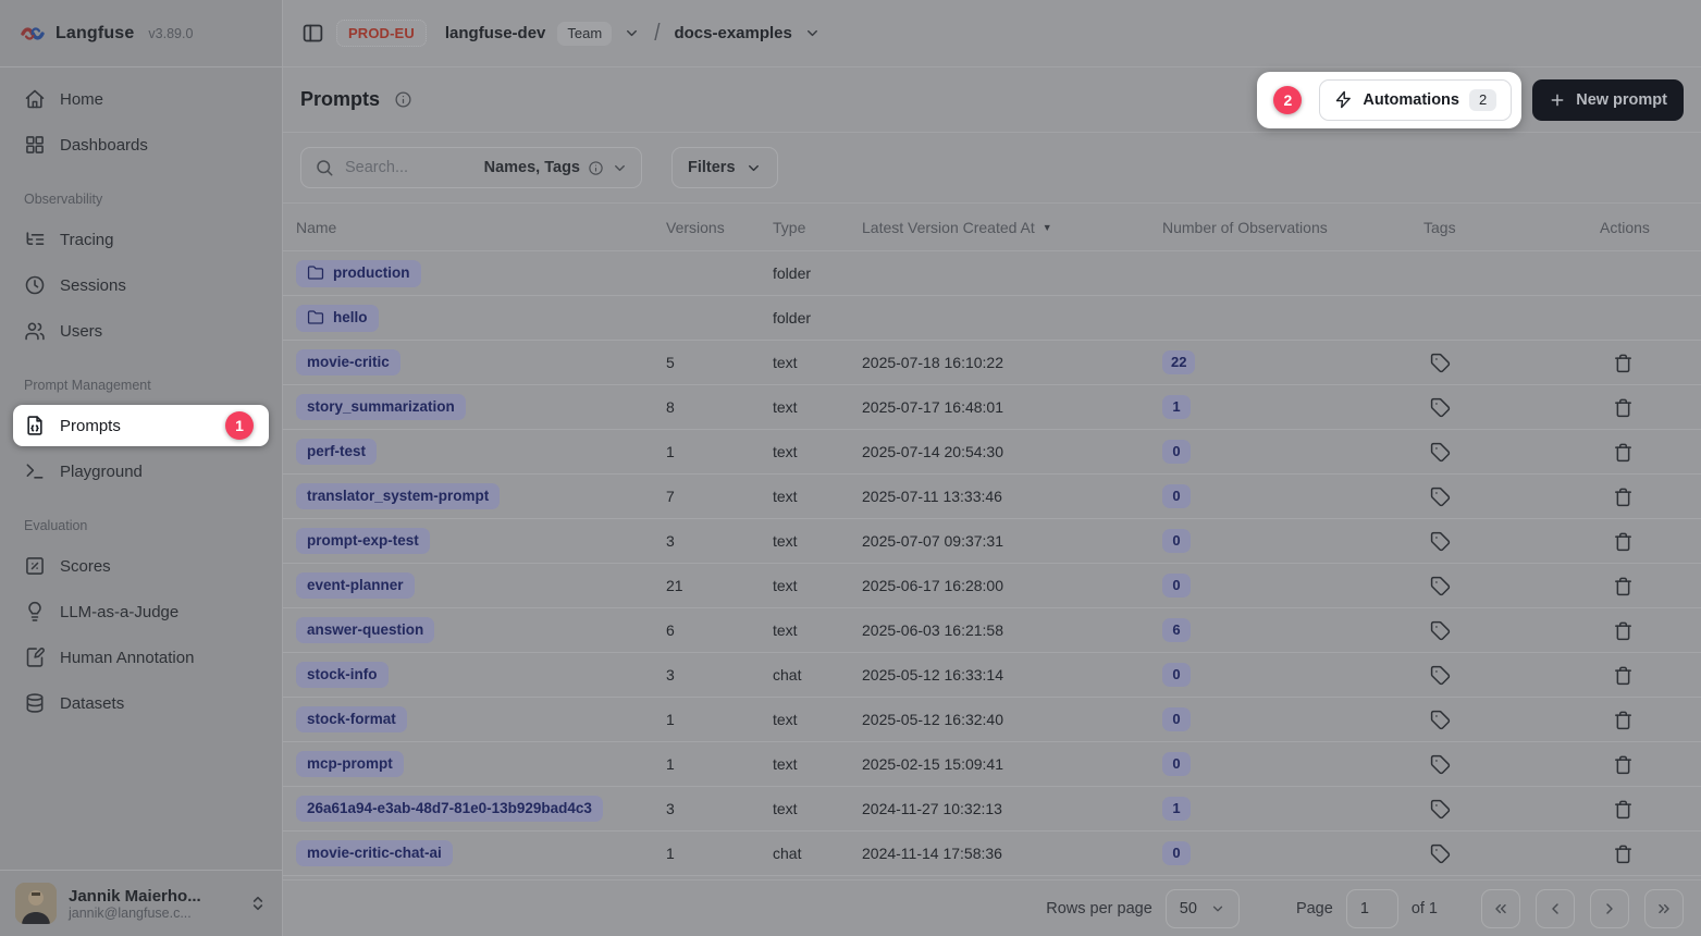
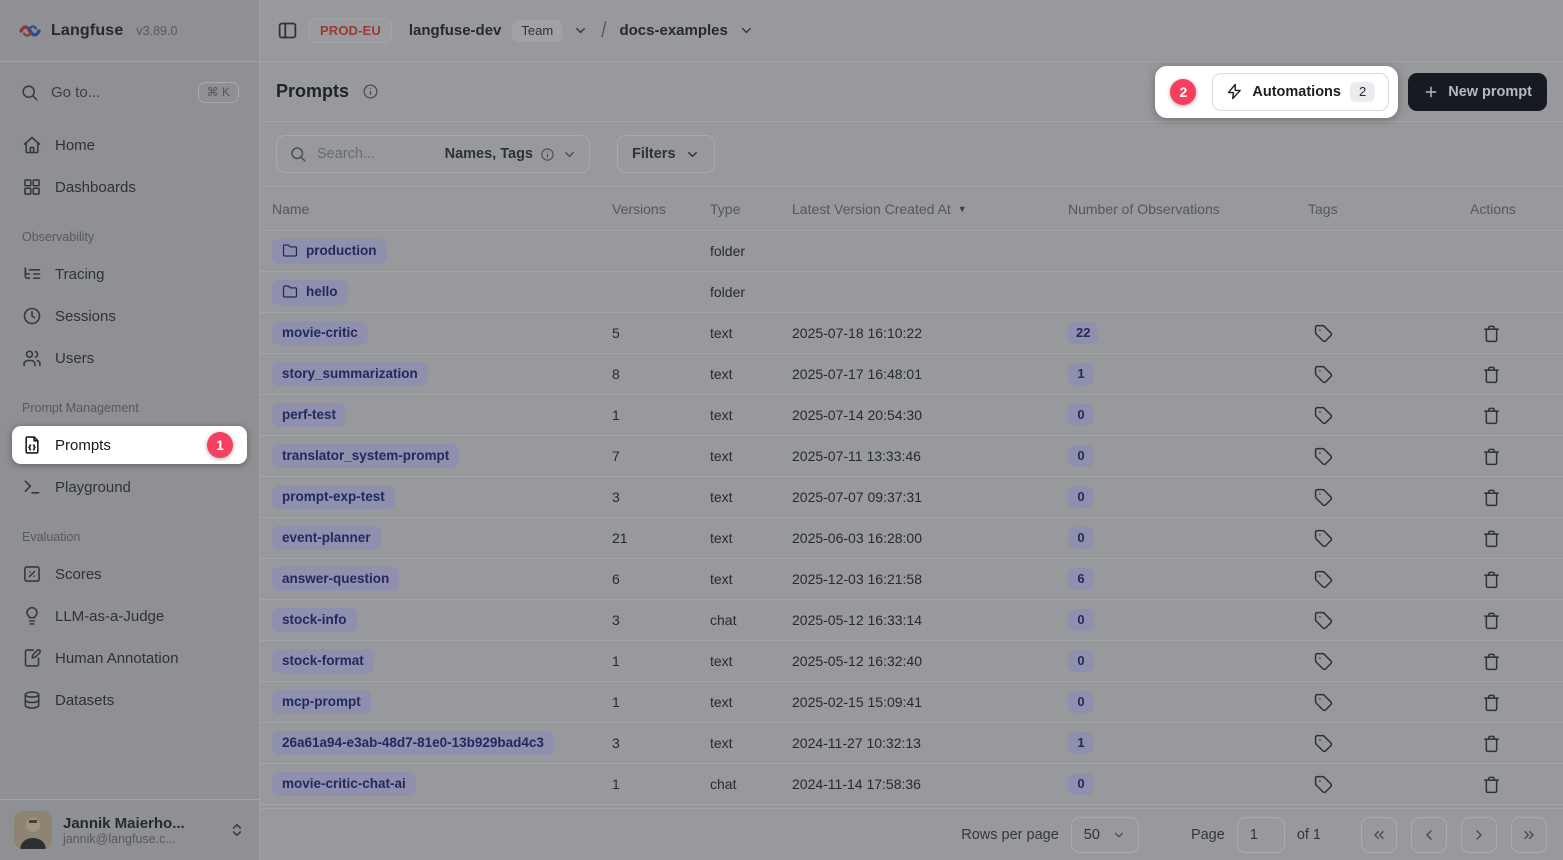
  Langfuse
  v3.89.0
+ Go to...
+ ⌘ K
  Home
  Dashboards
  Observability
  Tracing
  Sessions
  Users
  Prompt Management
  Prompts
  1
  Playground
  Evaluation
  Scores
  LLM-as-a-Judge
  Human Annotation
  Datasets
  Jannik Maierho...
  jannik@langfuse.c...
  PROD-EU
  langfuse-dev
  Team
  /
  docs-examples
  Prompts
  2
  Automations
  2
  New prompt
  Search...
  Names, Tags
  Filters
  Name
  Versions
  Type
  Latest Version Created At
  ▼
  Number of Observations
  Tags
  Actions
  production
  folder
  hello
  folder
  movie-critic
  5
  text
  2025-07-18 16:10:22
  22
  story_summarization
  8
  text
  2025-07-17 16:48:01
  1
  perf-test
  1
  text
  2025-07-14 20:54:30
  0
  translator_system-prompt
  7
  text
  2025-07-11 13:33:46
  0
  prompt-exp-test
  3
  text
  2025-07-07 09:37:31
  0
  event-planner
  21
  text
- 2025-06-17 16:28:00
+ 2025-06-03 16:28:00
  0
  answer-question
  6
  text
- 2025-06-03 16:21:58
+ 2025-12-03 16:21:58
  6
  stock-info
  3
  chat
  2025-05-12 16:33:14
  0
  stock-format
  1
  text
  2025-05-12 16:32:40
  0
  mcp-prompt
  1
  text
  2025-02-15 15:09:41
  0
  26a61a94-e3ab-48d7-81e0-13b929bad4c3
  3
  text
  2024-11-27 10:32:13
  1
  movie-critic-chat-ai
  1
  chat
  2024-11-14 17:58:36
  0
  Rows per page
  50
  Page
  1
  of 1
